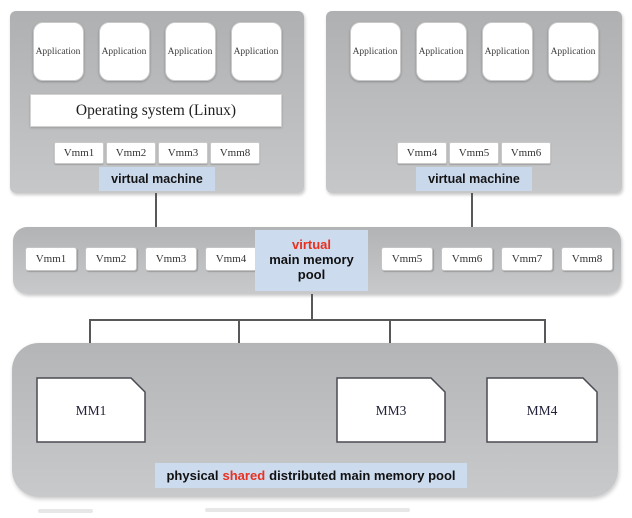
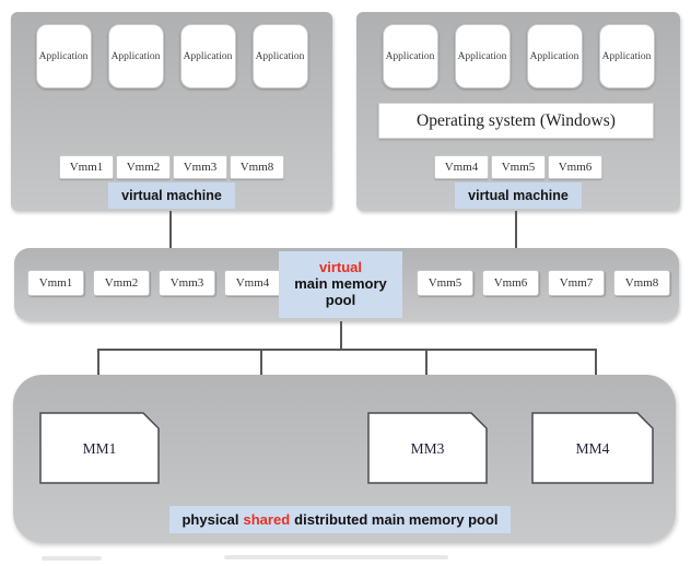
  Application
  Application
  Application
  Application
- Operating system (Linux)
  Vmm1
  Vmm2
  Vmm3
  Vmm8
  virtual machine
  Application
  Application
  Application
  Application
+ Operating system (Windows)
  Vmm4
  Vmm5
  Vmm6
  virtual machine
  Vmm1
  Vmm2
  Vmm3
  Vmm4
  virtual
  main memory pool
  Vmm5
  Vmm6
  Vmm7
  Vmm8
  MM1
  MM3
  MM4
  physical
  shared
  distributed main memory pool
